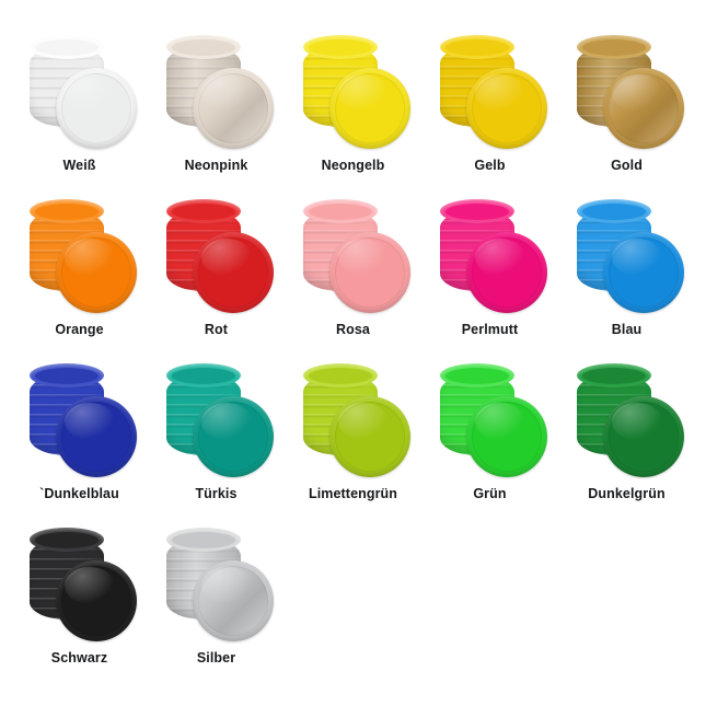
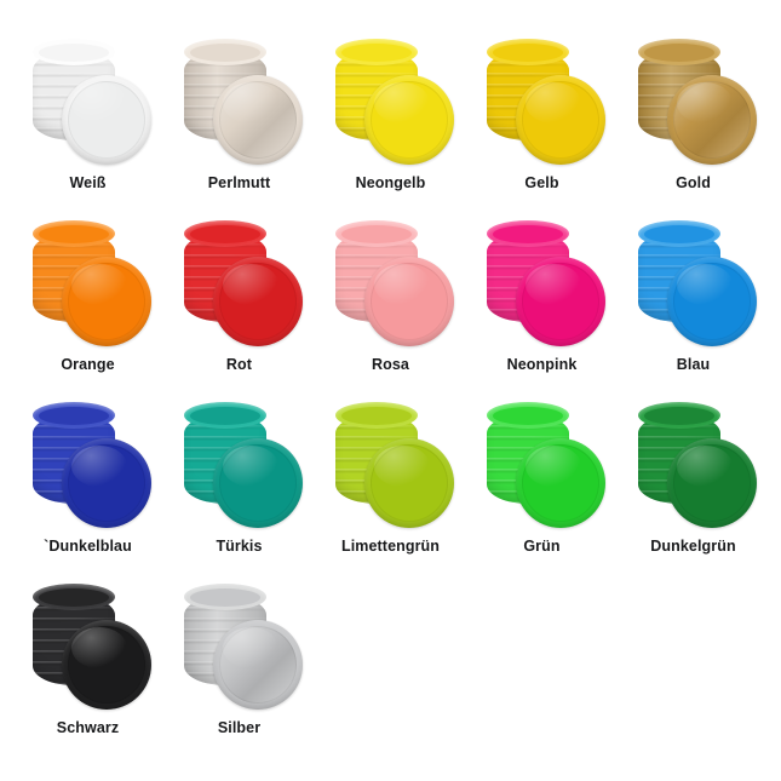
  Weiß
- Neonpink
+ Perlmutt
  Neongelb
  Gelb
  Gold
  Orange
  Rot
  Rosa
- Perlmutt
+ Neonpink
  Blau
  `Dunkelblau
  Türkis
  Limettengrün
  Grün
  Dunkelgrün
  Schwarz
  Silber
